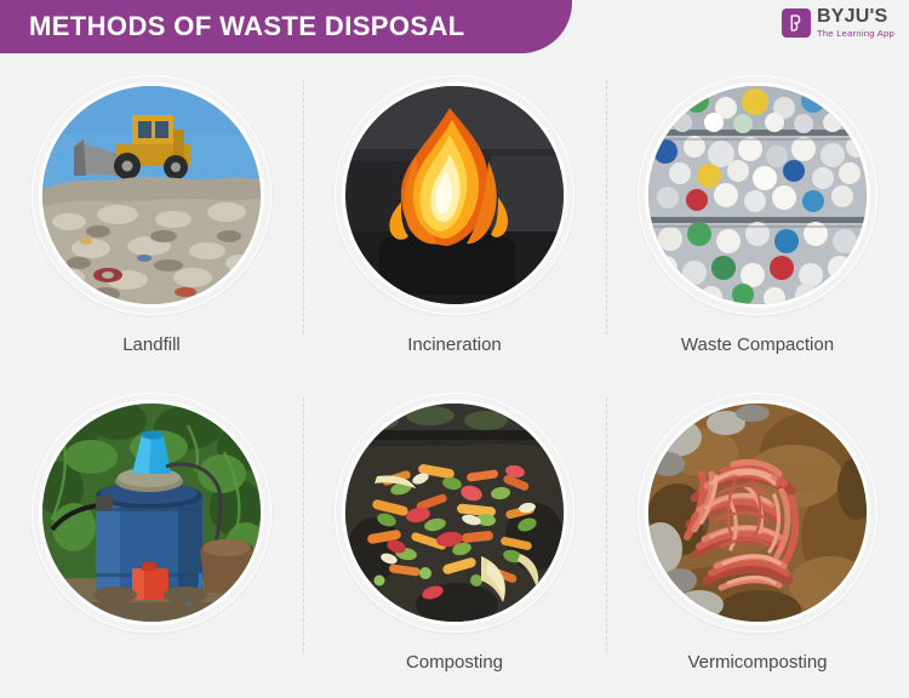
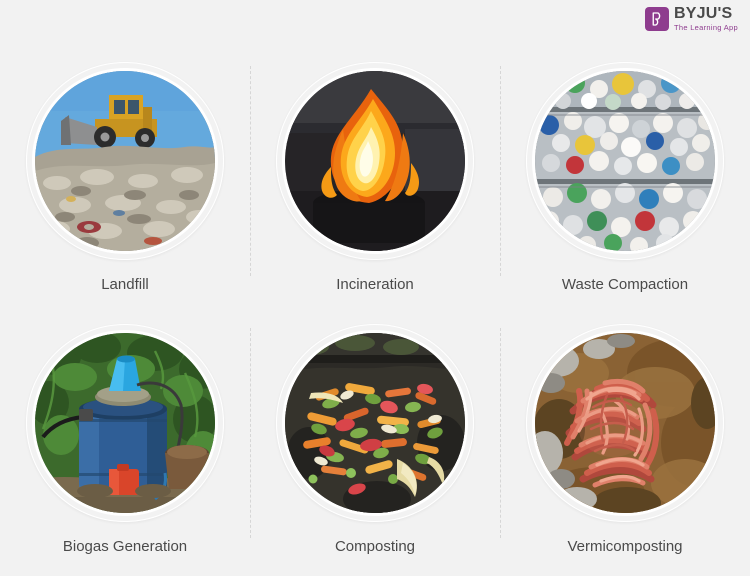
- METHODS OF WASTE DISPOSAL
  BYJU'S
  The Learning App
  Landfill
  Incineration
  Waste Compaction
+ Biogas Generation
  Composting
  Vermicomposting
